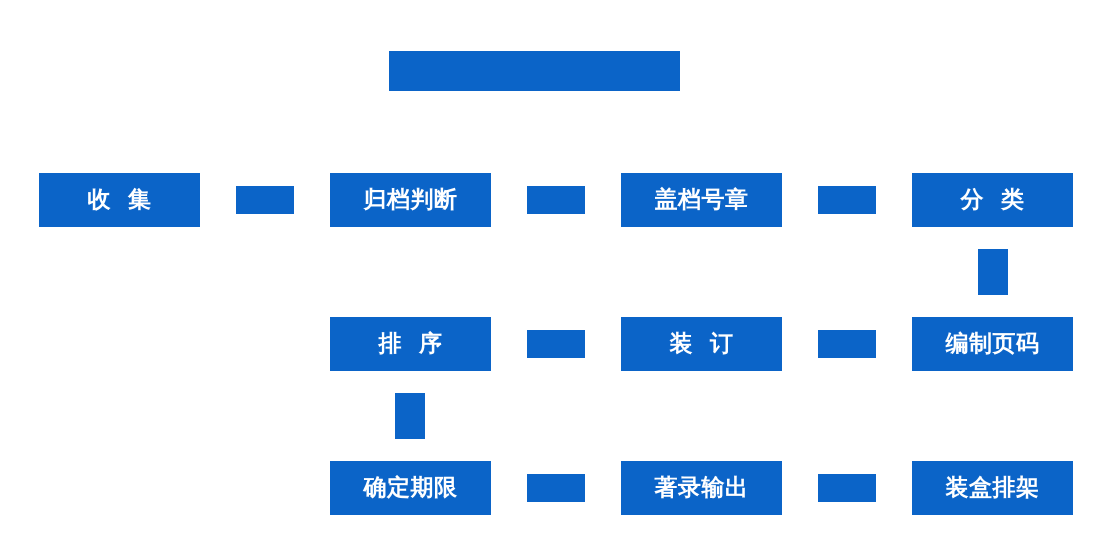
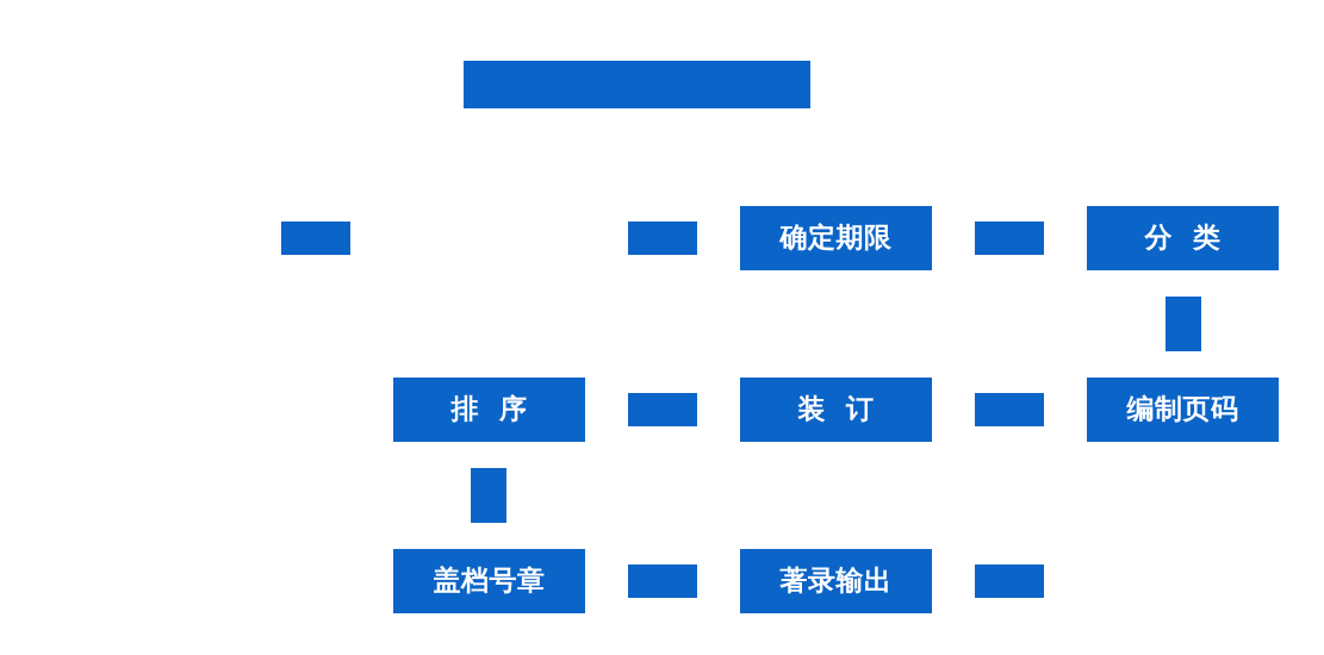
- 收 集
- 归档判断
- 盖档号章
+ 确定期限
  分 类
  排 序
  装 订
  编制页码
- 确定期限
+ 盖档号章
  著录输出
- 装盒排架
